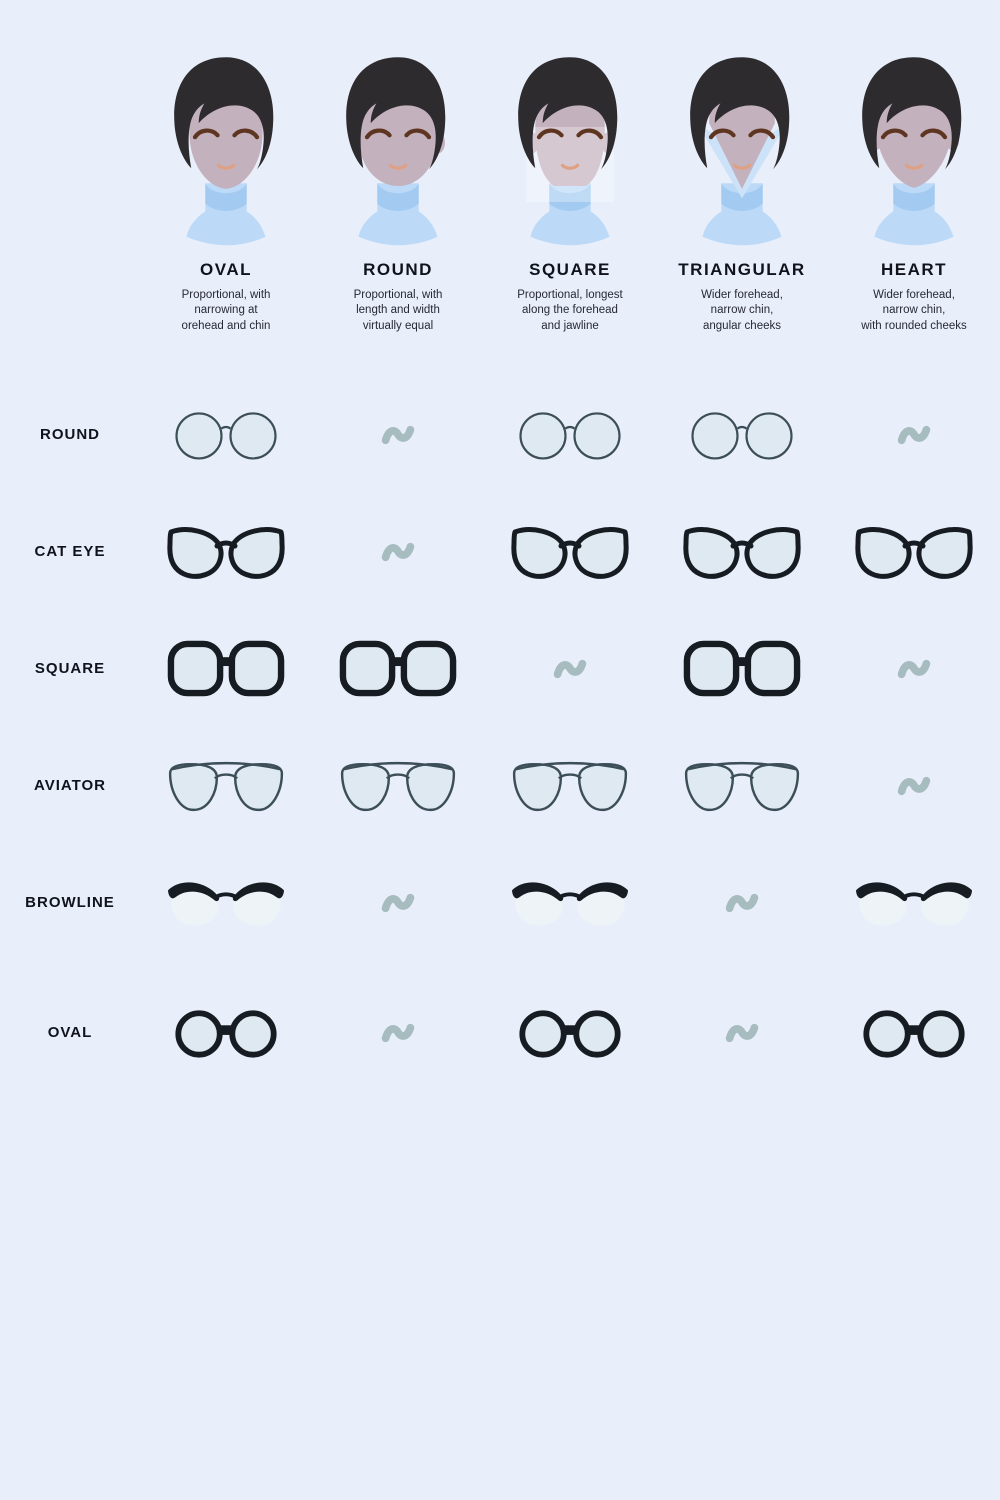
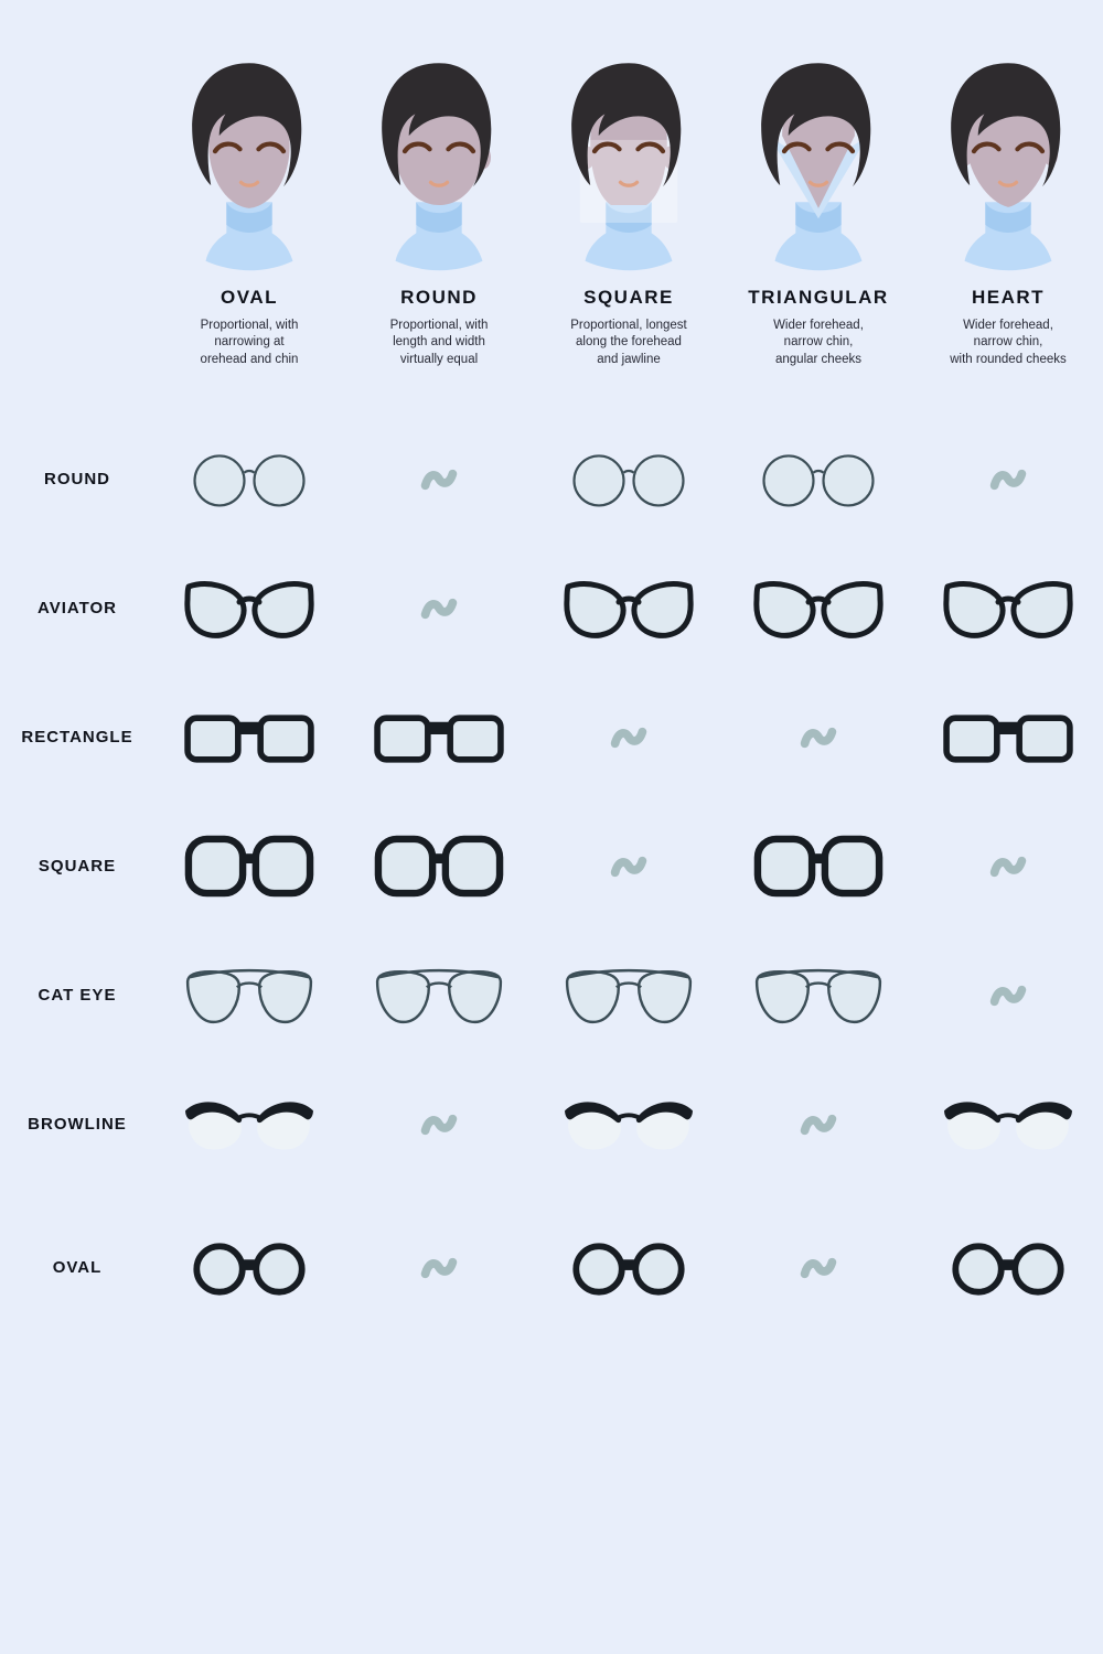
  OVAL
  Proportional, with
  narrowing at
  orehead and chin
  ROUND
  Proportional, with
  length and width
  virtually equal
  SQUARE
  Proportional, longest
  along the forehead
  and jawline
  TRIANGULAR
  Wider forehead,
  narrow chin,
  angular cheeks
  HEART
  Wider forehead,
  narrow chin,
  with rounded cheeks
  ROUND
- CAT EYE
+ AVIATOR
+ RECTANGLE
  SQUARE
- AVIATOR
+ CAT EYE
  BROWLINE
  OVAL
